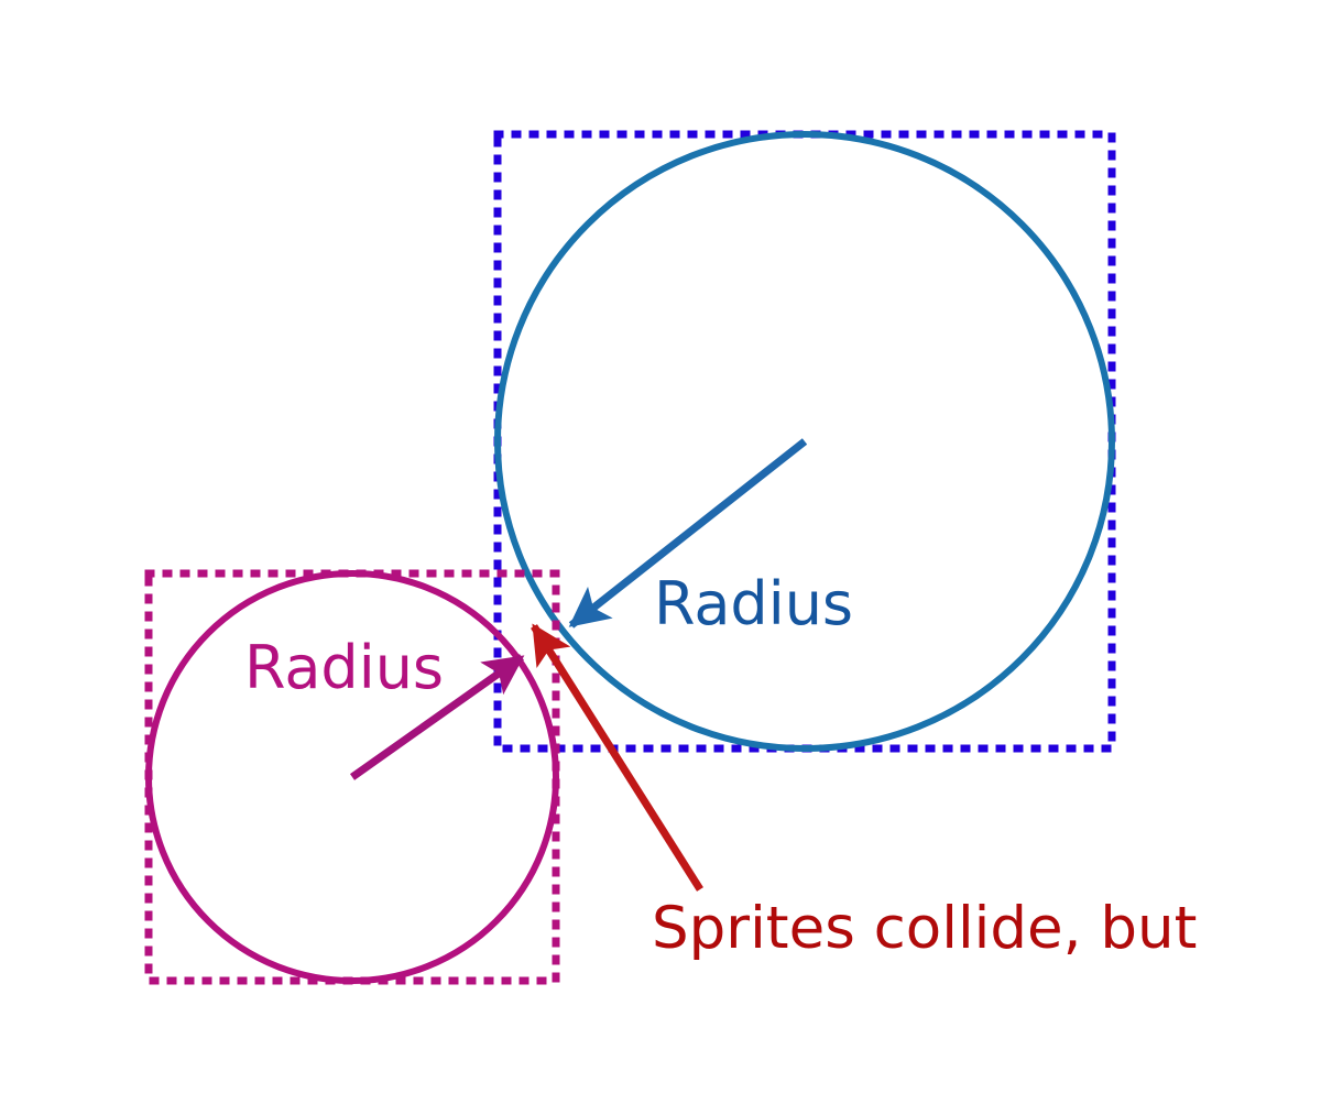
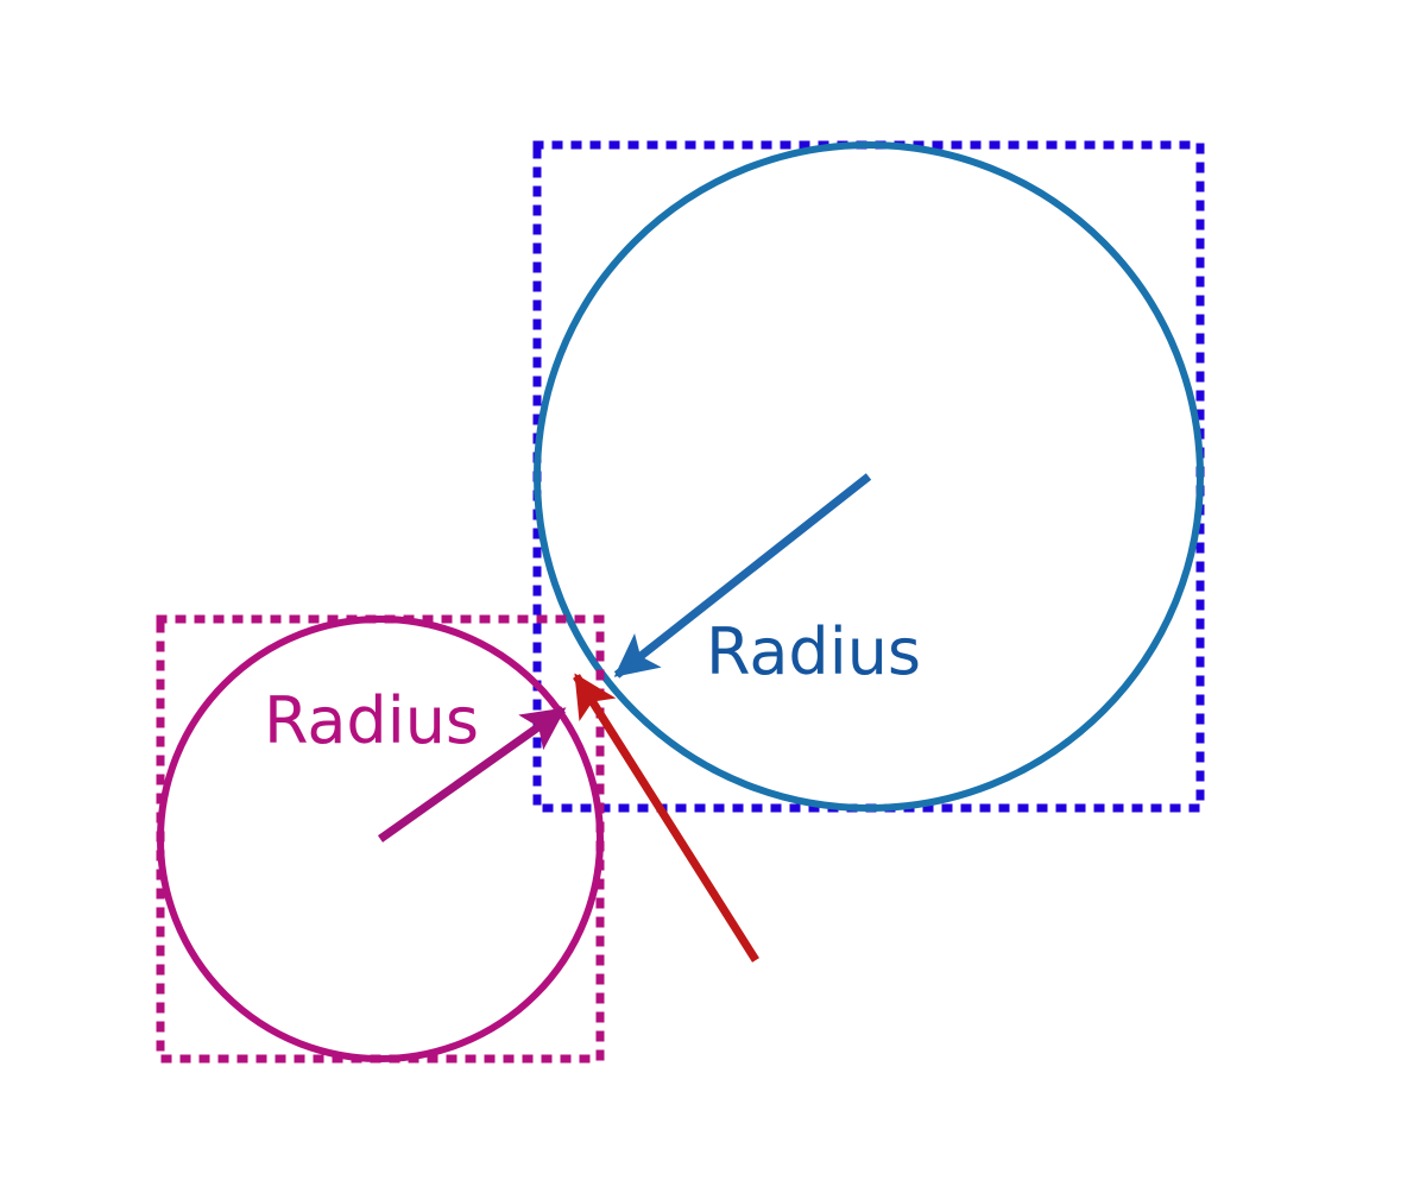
  Radius
  Radius
- Sprites collide, but
